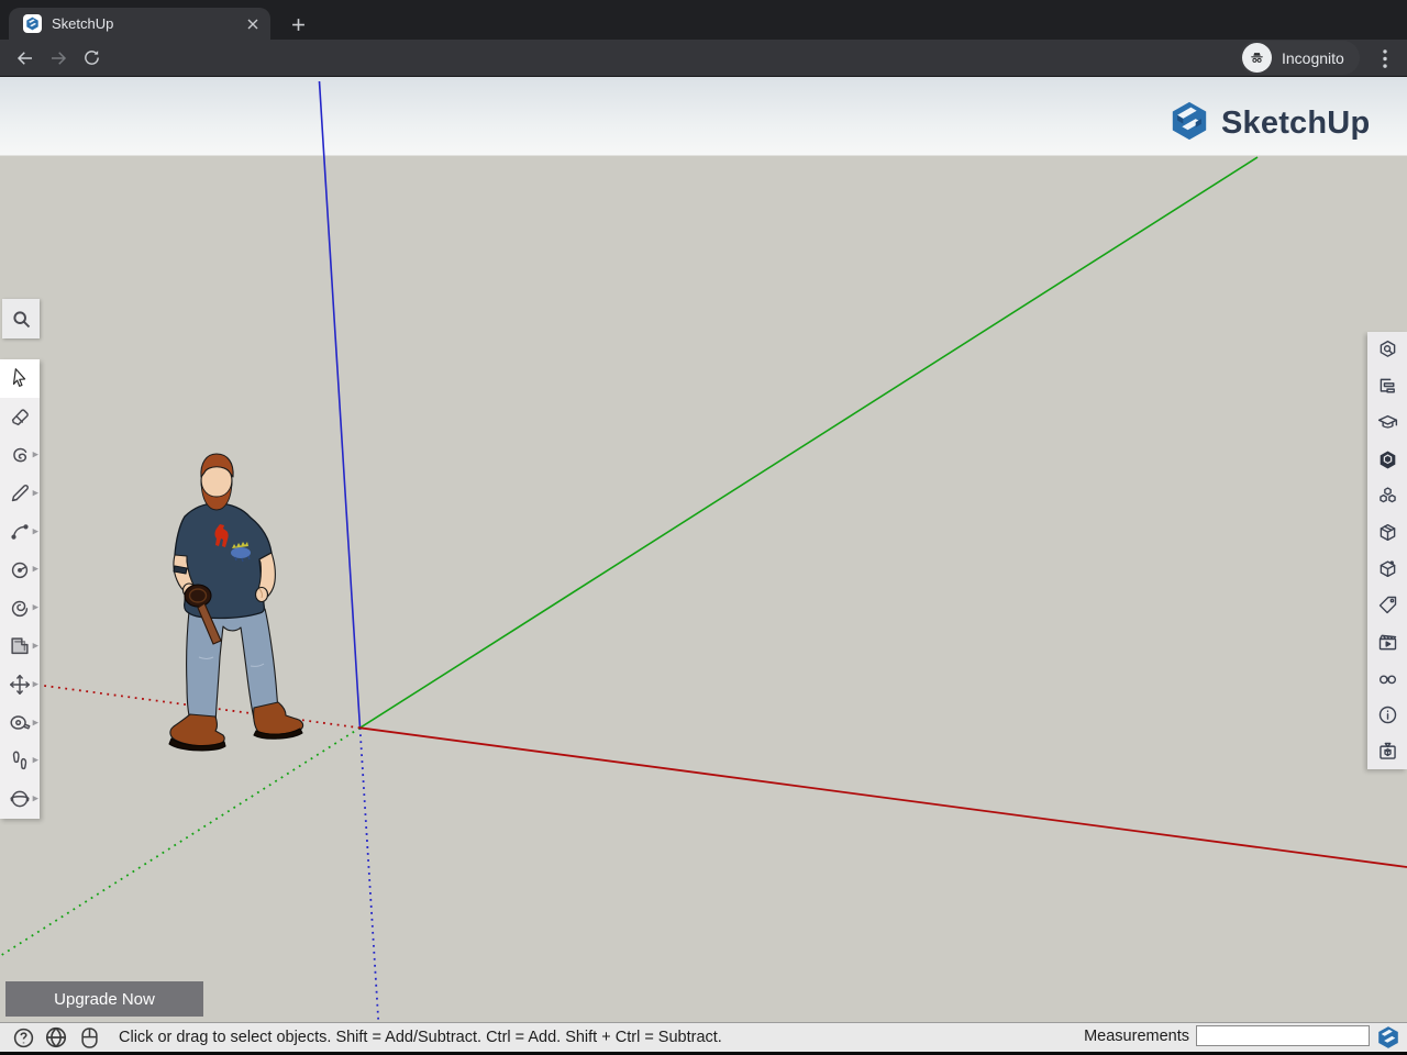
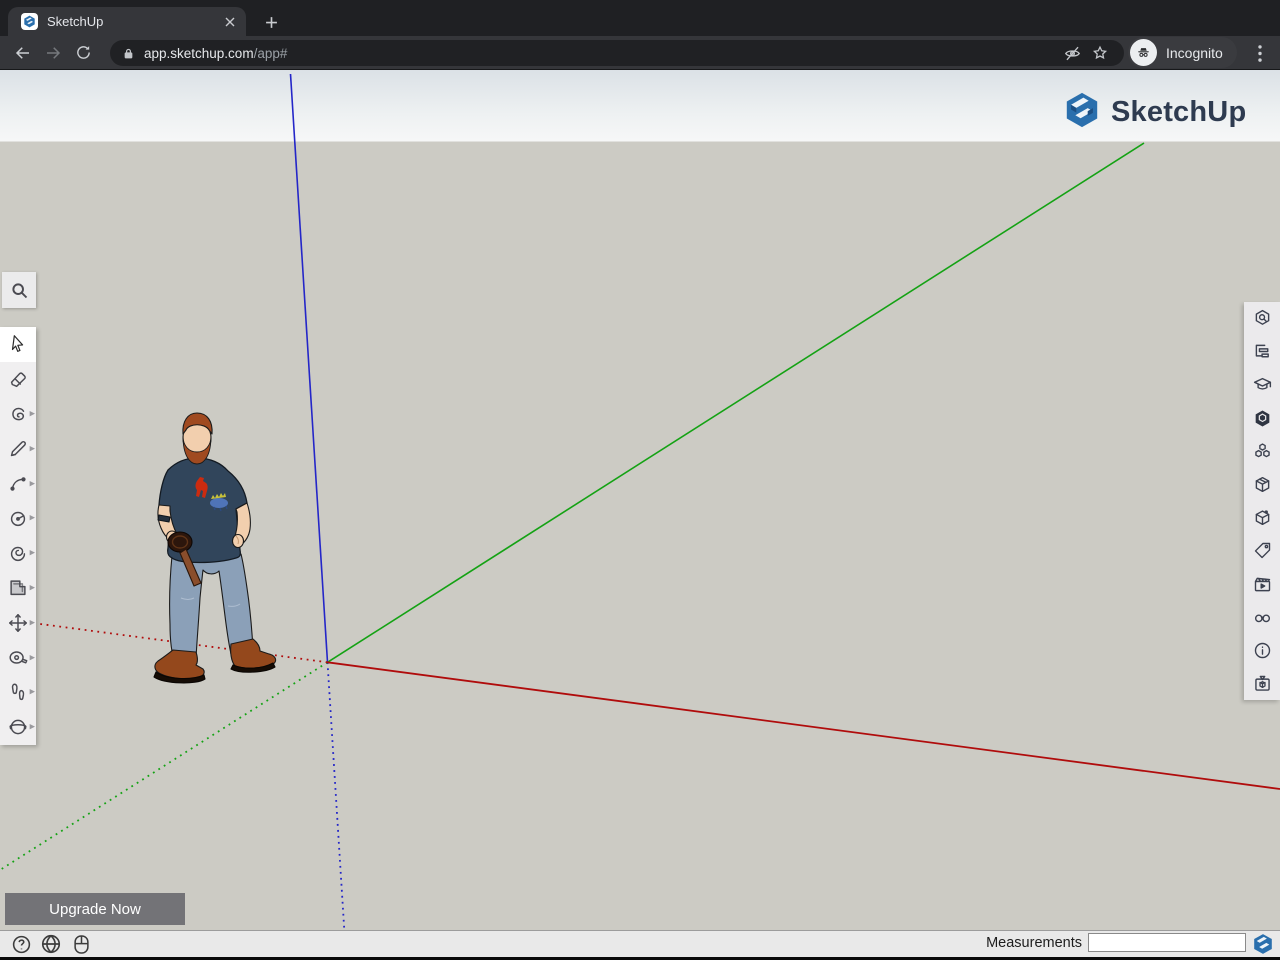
  SketchUp
+ app.sketchup.com/app#
  Incognito
  SketchUp
  Upgrade Now
- Click or drag to select objects. Shift = Add/Subtract. Ctrl = Add. Shift + Ctrl = Subtract.
  Measurements
